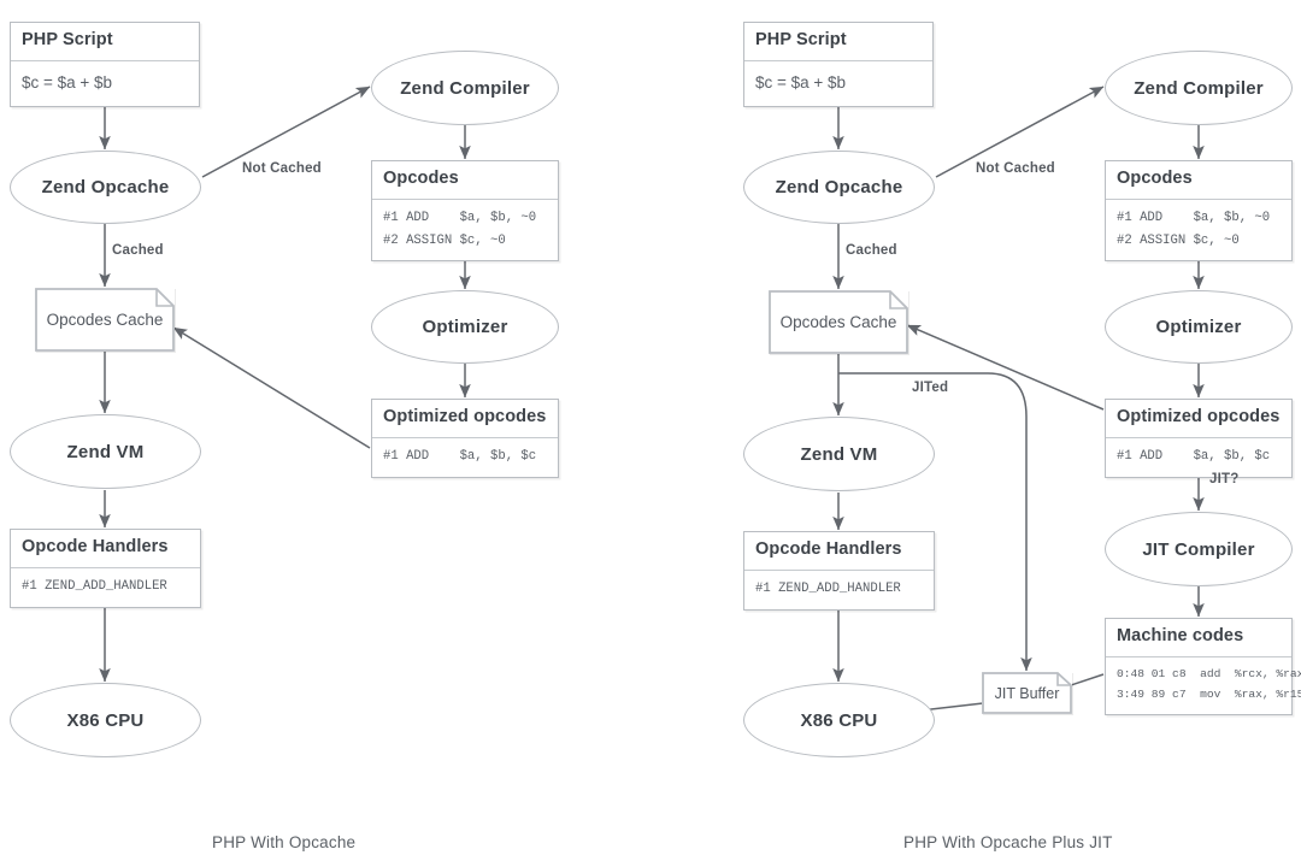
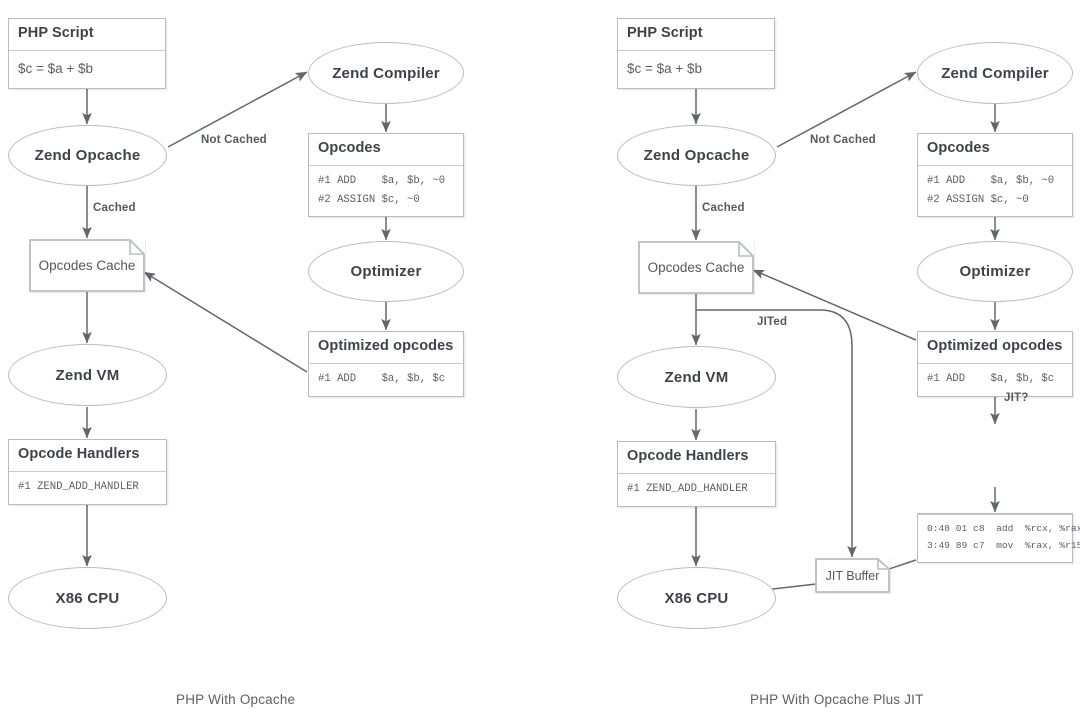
  PHP Script
  $c = $a + $b
  Zend Opcache
  Zend Compiler
  Opcodes
  #1 ADD $a, $b, ~0
  #2 ASSIGN $c, ~0
  Optimizer
  Optimized opcodes
  #1 ADD $a, $b, $c
  Opcodes Cache
  Zend VM
  Opcode Handlers
  #1 ZEND_ADD_HANDLER
  X86 CPU
  Not Cached
  Cached
  PHP With Opcache
  PHP Script
  $c = $a + $b
  Zend Opcache
  Zend Compiler
  Opcodes
  #1 ADD $a, $b, ~0
  #2 ASSIGN $c, ~0
  Optimizer
  Optimized opcodes
  #1 ADD $a, $b, $c
  Opcodes Cache
  Zend VM
  Opcode Handlers
  #1 ZEND_ADD_HANDLER
  X86 CPU
- JIT Compiler
- Machine codes
  0:48 01 c8 add %rcx, %ra
  3:49 89 c7 mov %rax, %r1
  JIT Buffer
  Not Cached
  Cached
  JITed
  JIT?
  PHP With Opcache Plus JIT
